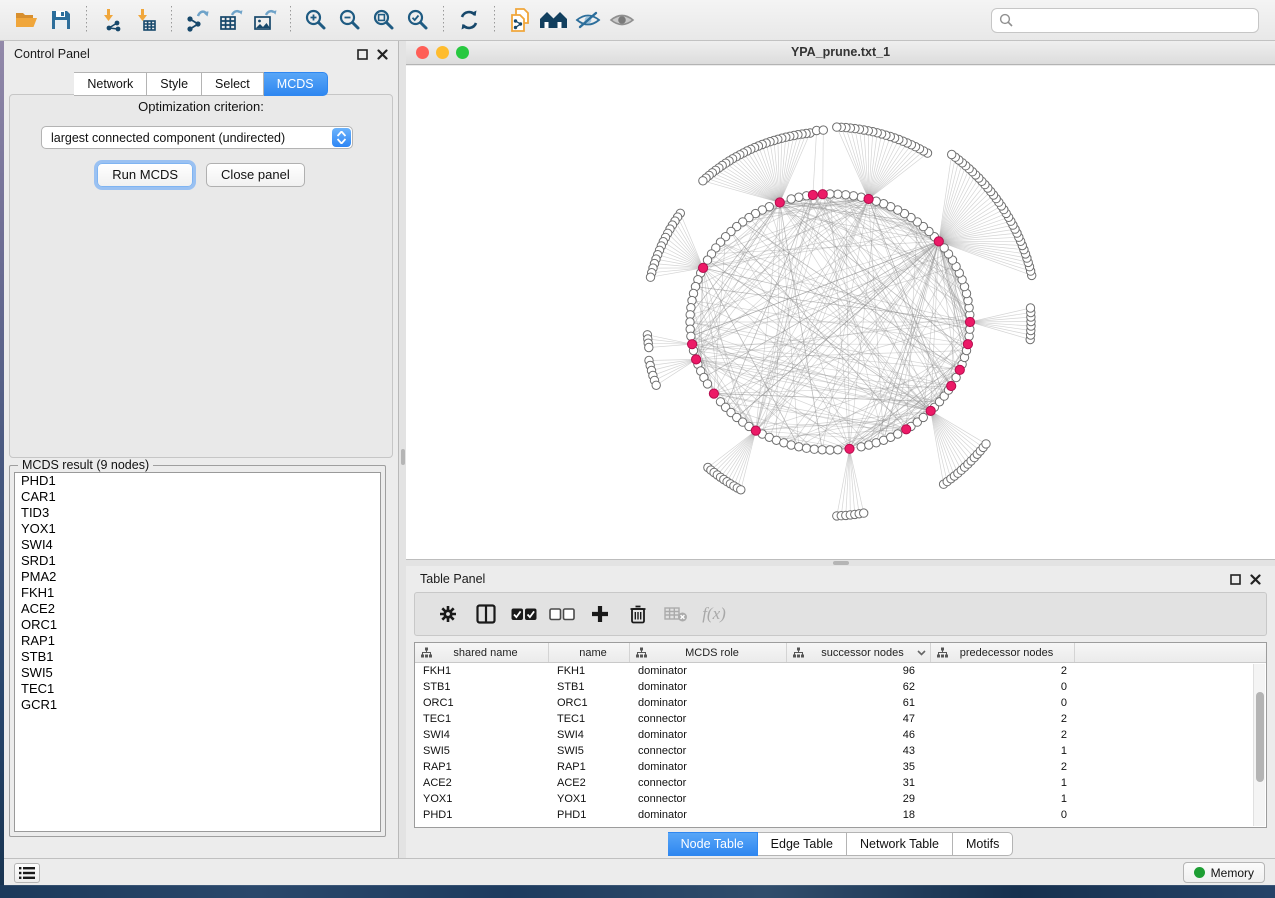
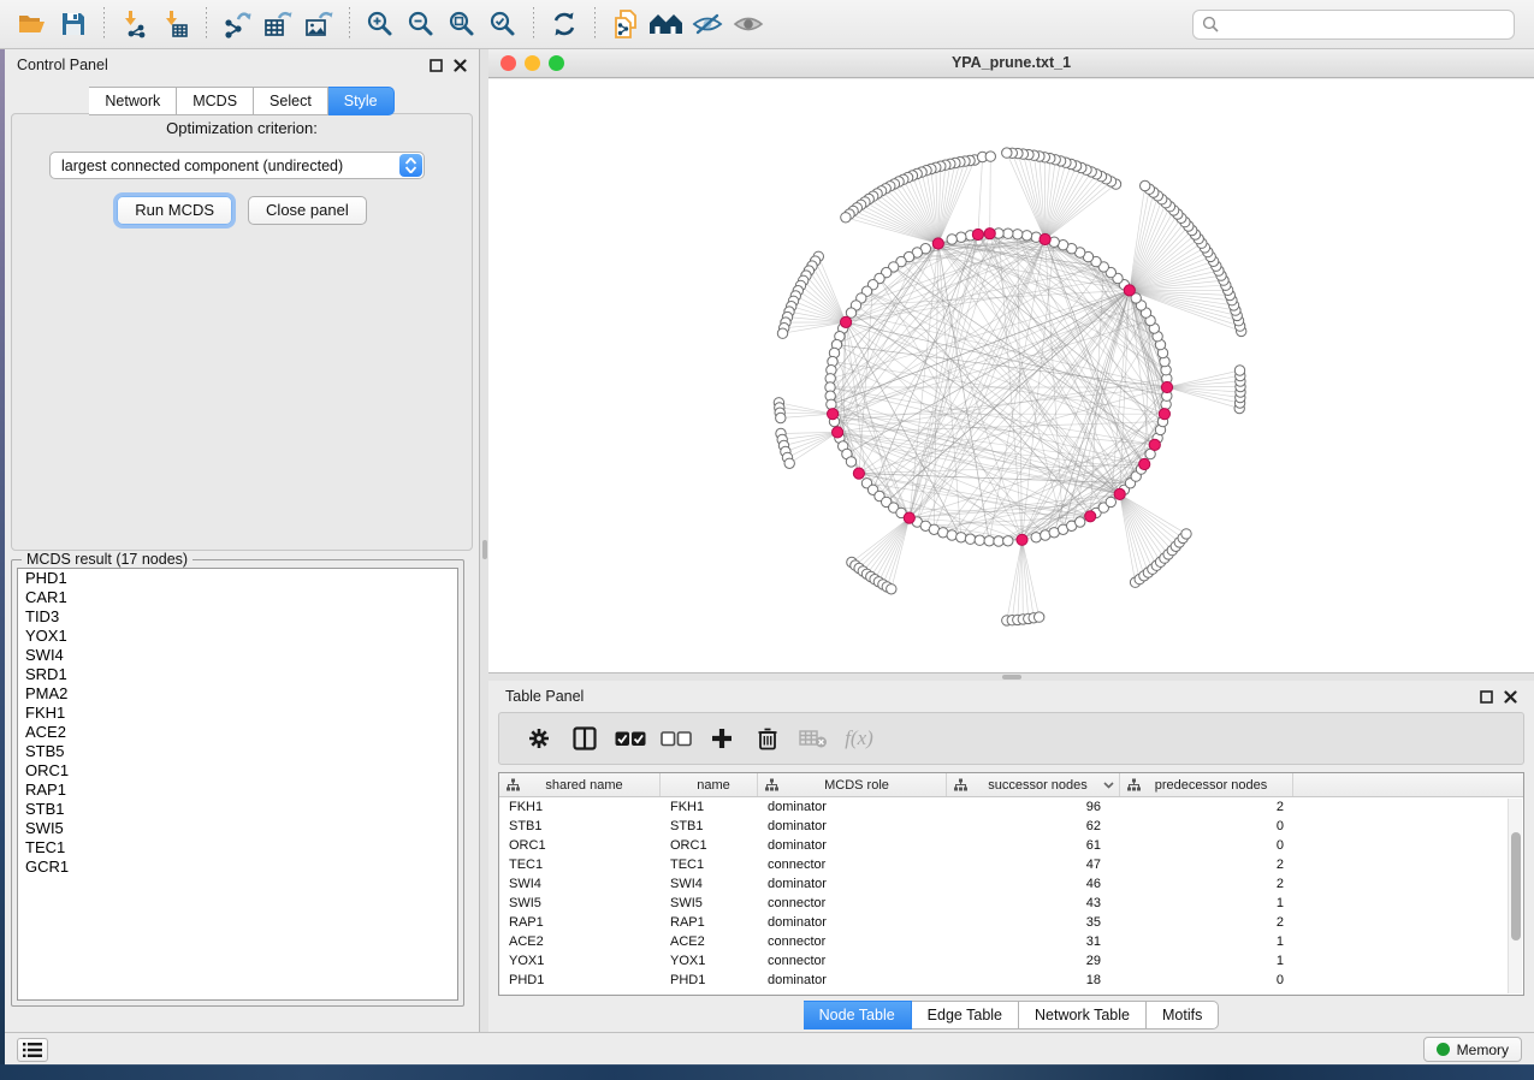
  Control Panel
  Network
- Style
+ MCDS
  Select
- MCDS
+ Style
  Optimization criterion:
  largest connected component (undirected)
  Run MCDS
  Close panel
- MCDS result (9 nodes)
+ MCDS result (17 nodes)
  PHD1
  CAR1
  TID3
  YOX1
  SWI4
  SRD1
  PMA2
  FKH1
  ACE2
+ STB5
  ORC1
  RAP1
  STB1
  SWI5
  TEC1
  GCR1
  YPA_prune.txt_1
  Table Panel
  f(x)
  shared name
  name
  MCDS role
  successor nodes
  predecessor nodes
  FKH1
  FKH1
  dominator
  96
  2
  STB1
  STB1
  dominator
  62
  0
  ORC1
  ORC1
  dominator
  61
  0
  TEC1
  TEC1
  connector
  47
  2
  SWI4
  SWI4
  dominator
  46
  2
  SWI5
  SWI5
  connector
  43
  1
  RAP1
  RAP1
  dominator
  35
  2
  ACE2
  ACE2
  connector
  31
  1
  YOX1
  YOX1
  connector
  29
  1
  PHD1
  PHD1
  dominator
  18
  0
  Node Table
  Edge Table
  Network Table
  Motifs
  Memory
